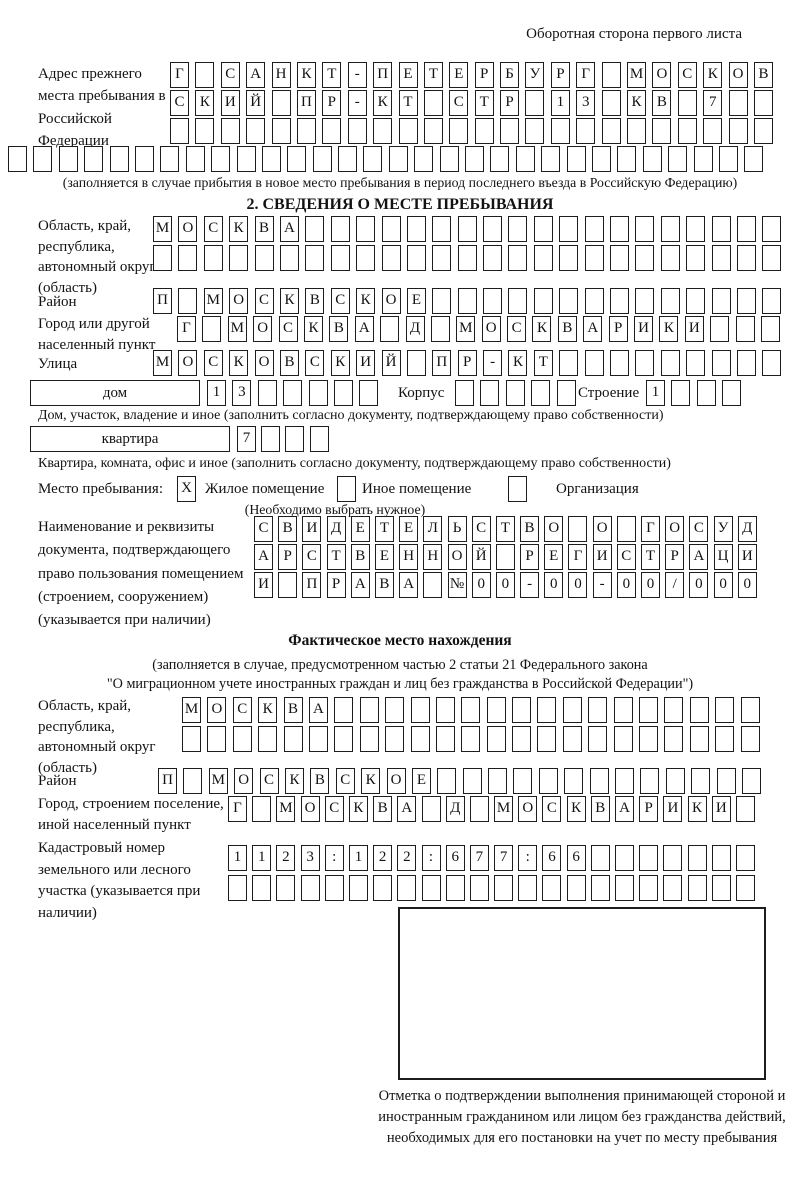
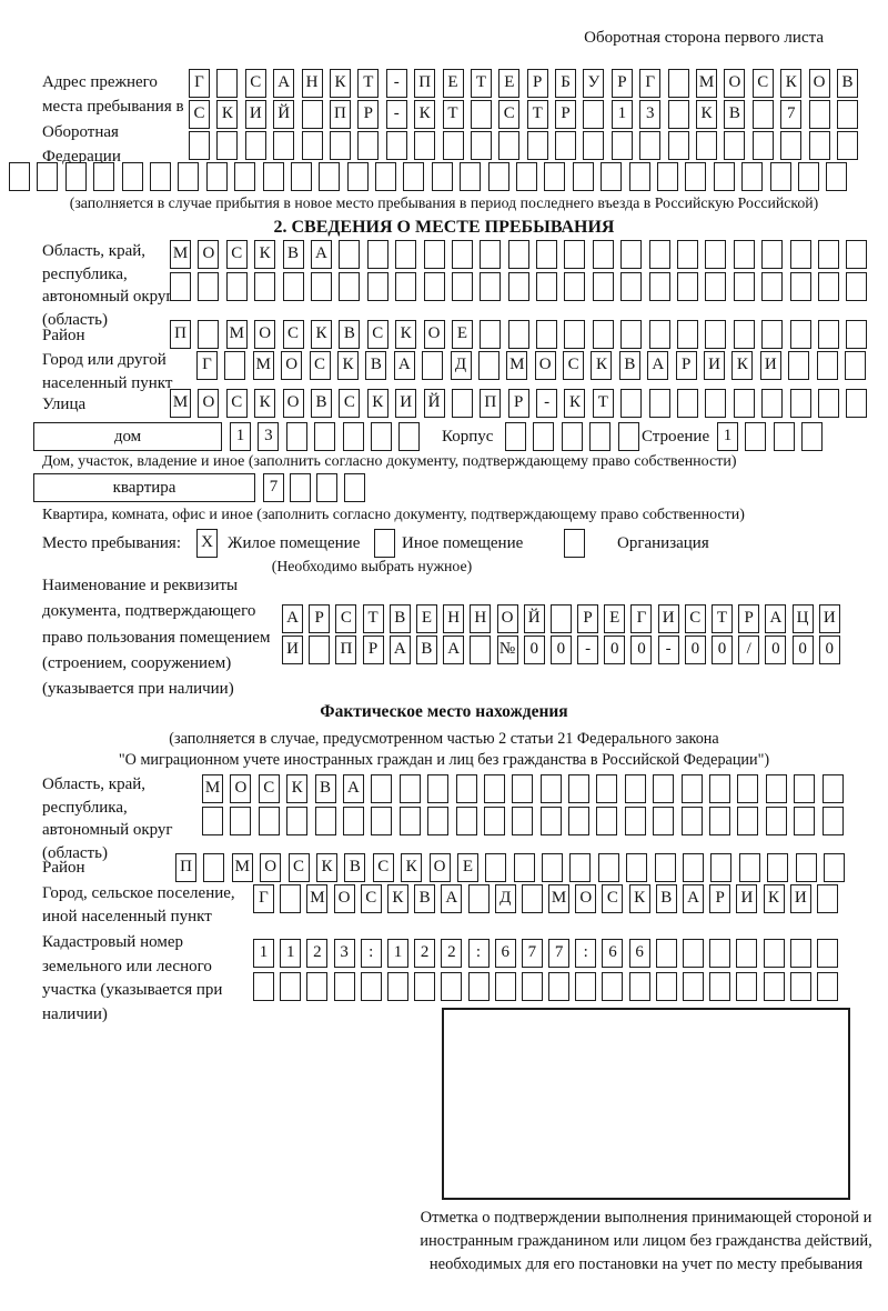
  Оборотная сторона первого листа
- Адрес прежнего места пребывания в Российской Федерации
+ Адрес прежнего места пребывания в Оборотная Федерации
  Г С А Н К Т - П Е Т Е Р Б У Р Г М О С К О В
  С К И Й П Р - К Т С Т Р 1 3 К В 7
- (заполняется в случае прибытия в новое место пребывания в период последнего въезда в Российскую Федерацию)
+ (заполняется в случае прибытия в новое место пребывания в период последнего въезда в Российскую Российской)
  2. СВЕДЕНИЯ О МЕСТЕ ПРЕБЫВАНИЯ
  Область, край, республика, автономный окру (область)
  М О С К В А
  Район
  П М О С К В С К О Е
  Город или другой населенный пункт
  Г М О С К В А Д М О С К В А Р И К И
  Улица
  М О С К О В С К И Й П Р - К Т
  дом
  1 3
  Корпус
  Строение
  1
  Дом, участок, владение и иное (заполнить согласно документу, подтверждающему право собственности)
  квартира
  7
  Квартира, комната, офис и иное (заполнить согласно документу, подтверждающему право собственности)
  Место пребывания:
  Х
  Жилое помещение
  Иное помещение
  Организация
  (Необходимо выбрать нужное)
  Наименование и реквизиты документа, подтверждающего право пользования помещением (строением, сооружением) (указывается при наличии)
- С В И Д Е Т Е Л Ь С Т В О О Г О С У Д
  А Р С Т В Е Н Н О Й Р Е Г И С Т Р А Ц И
  И П Р А В А № 0 0 - 0 0 - 0 0 / 0 0 0
  Фактическое место нахождения
  (заполняется в случае, предусмотренном частью 2 статьи 21 Федерального закона
  "О миграционном учете иностранных граждан и лиц без гражданства в Российской Федерации")
  Область, край, республика, автономный округ (область)
  М О С К В А
  Район
  П М О С К В С К О Е
- Город, строением поселение, иной населенный пункт
+ Город, сельское поселение, иной населенный пункт
  Г М О С К В А Д М О С К В А Р И К И
  Кадастровый номер земельного или лесного участка (указывается при наличии)
  1 1 2 3 : 1 2 2 : 6 7 7 : 6 6
  Отметка о подтверждении выполнения принимающей стороной и иностранным гражданином или лицом без гражданства действий, необходимых для его постановки на учет по месту пребывания
